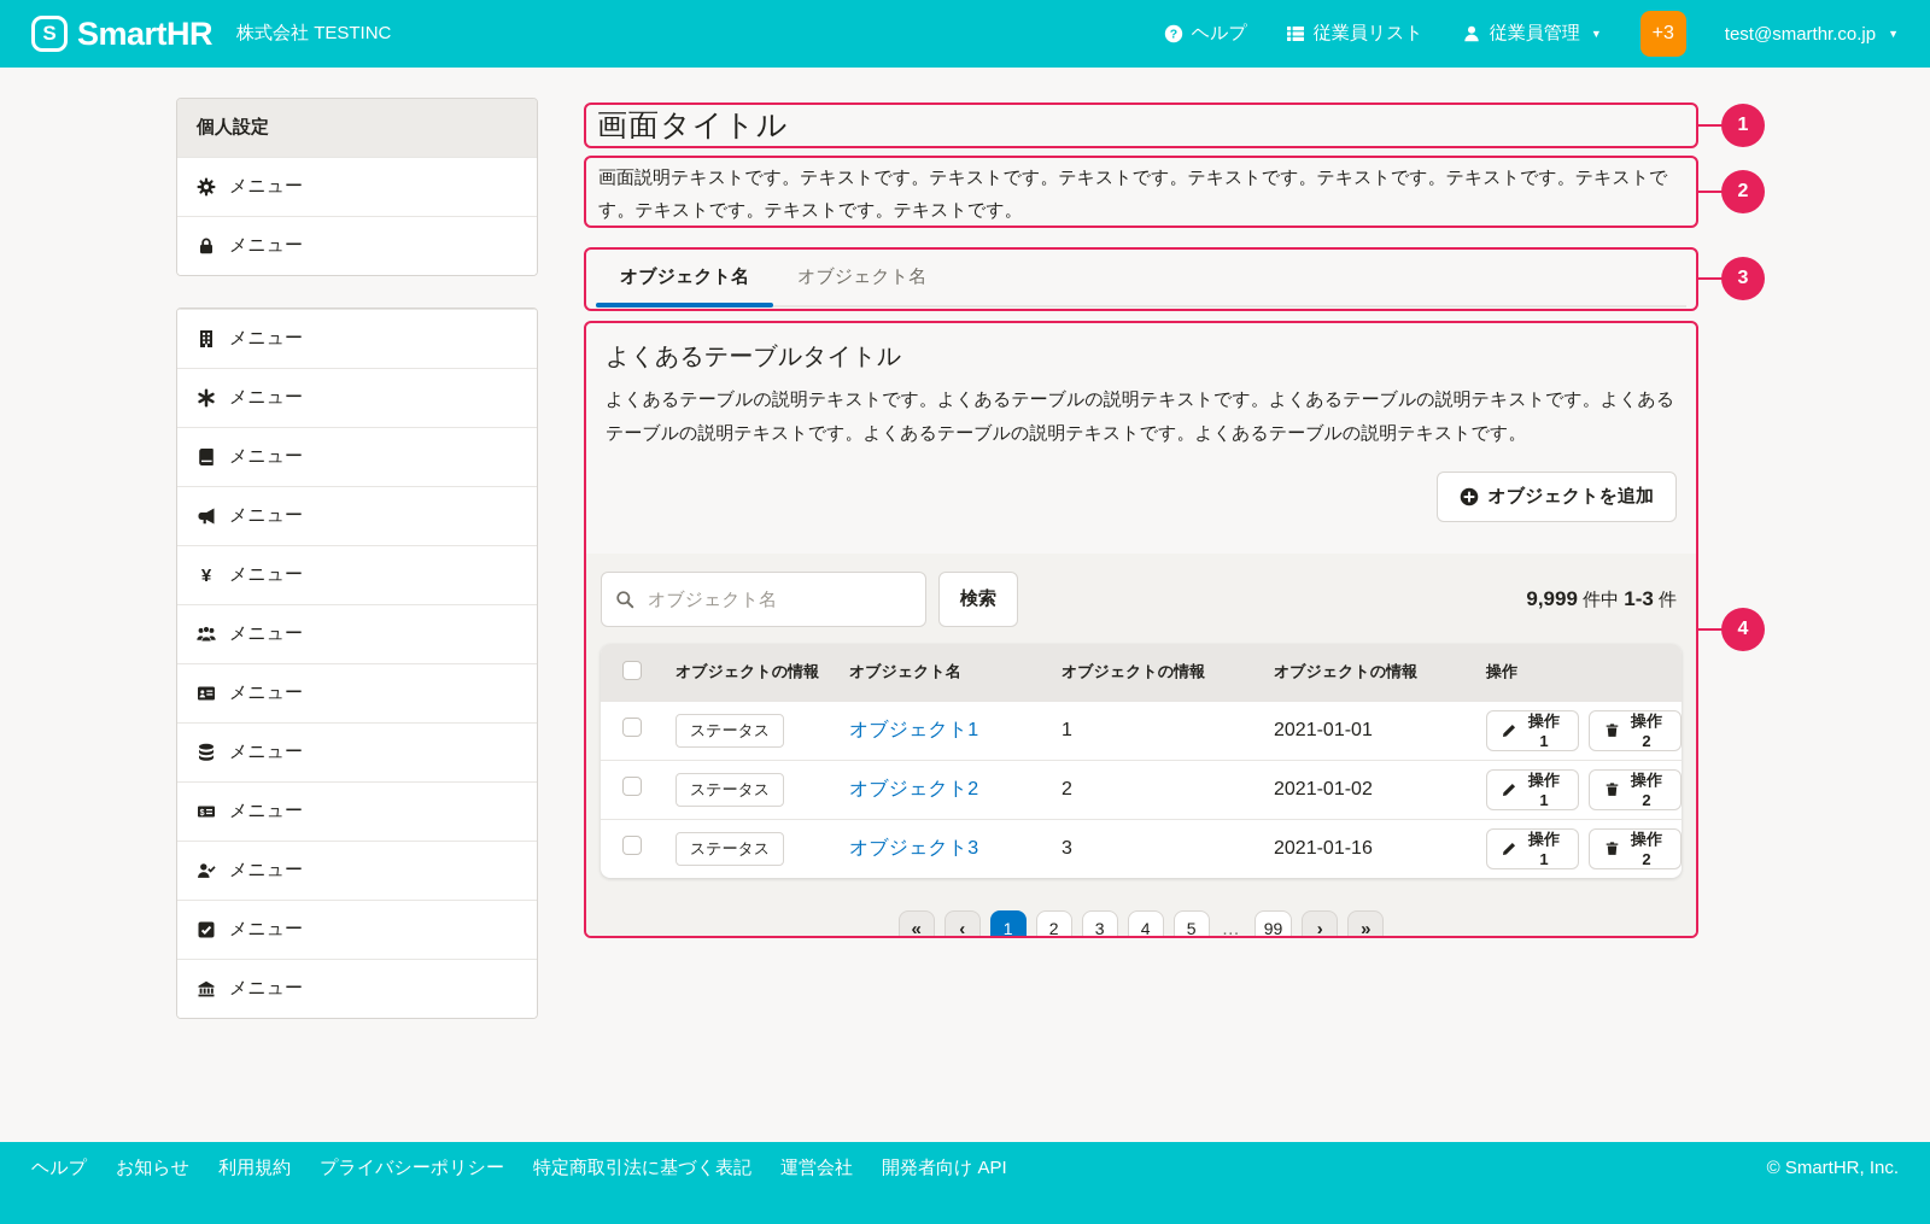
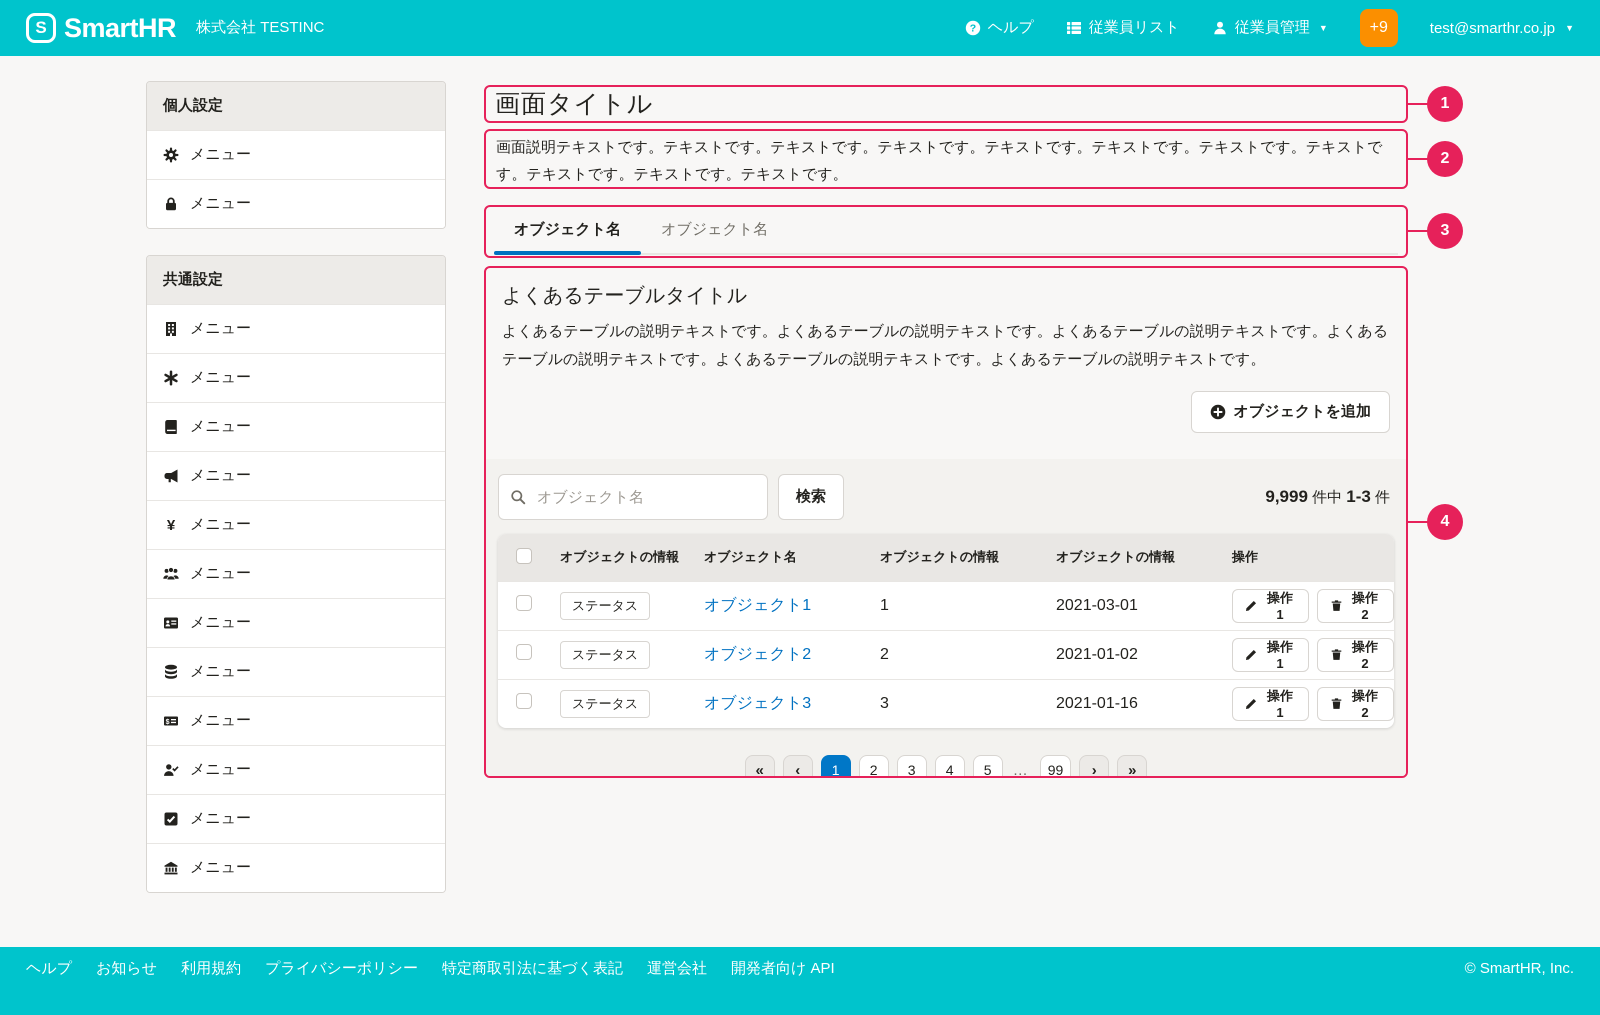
  S
  SmartHR
  株式会社 TESTINC
  ?
  ヘルプ
  従業員リスト
  従業員管理
  ▼
- +3
+ +9
  test@smarthr.co.jp
  ▼
  個人設定
  メニュー
  メニュー
+ 共通設定
  メニュー
  メニュー
  メニュー
  メニュー
  ¥
  メニュー
  メニュー
  メニュー
  メニュー
  メニュー
  メニュー
  メニュー
  メニュー
  画面タイトル
  画面説明テキストです。テキストです。テキストです。テキストです。テキストです。テキストです。テキストです。テキストです。テキストです。テキストです。テキストです。
  オブジェクト名
  オブジェクト名
  よくあるテーブルタイトル
  よくあるテーブルの説明テキストです。よくあるテーブルの説明テキストです。よくあるテーブルの説明テキストです。よくあるテーブルの説明テキストです。よくあるテーブルの説明テキストです。よくあるテーブルの説明テキストです。
  オブジェクトを追加
  オブジェクト名
  検索
  9,999 件中 1-3 件
  	オブジェクトの情報	オブジェクト名	オブジェクトの情報	オブジェクトの情報	操作
- 	ステータス	オブジェクト1	1	2021-01-01	操作1操作2
+ 	ステータス	オブジェクト1	1	2021-03-01	操作1操作2
  	ステータス	オブジェクト2	2	2021-01-02	操作1操作2
  	ステータス	オブジェクト3	3	2021-01-16	操作1操作2
  «
  ‹
  1
  2
  3
  4
  5
  …
  99
  ›
  »
  1
  2
  3
  4
  ヘルプ
  お知らせ
  利用規約
  プライバシーポリシー
  特定商取引法に基づく表記
  運営会社
  開発者向け API
  © SmartHR, Inc.
